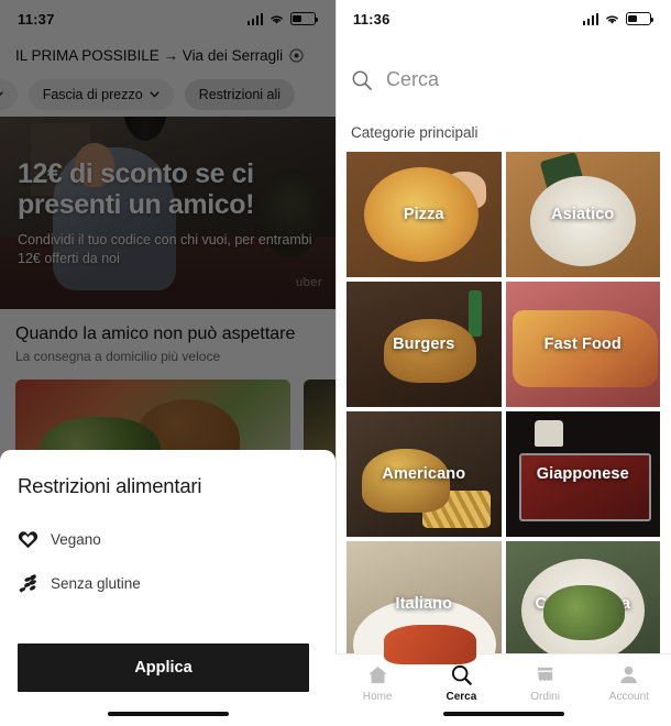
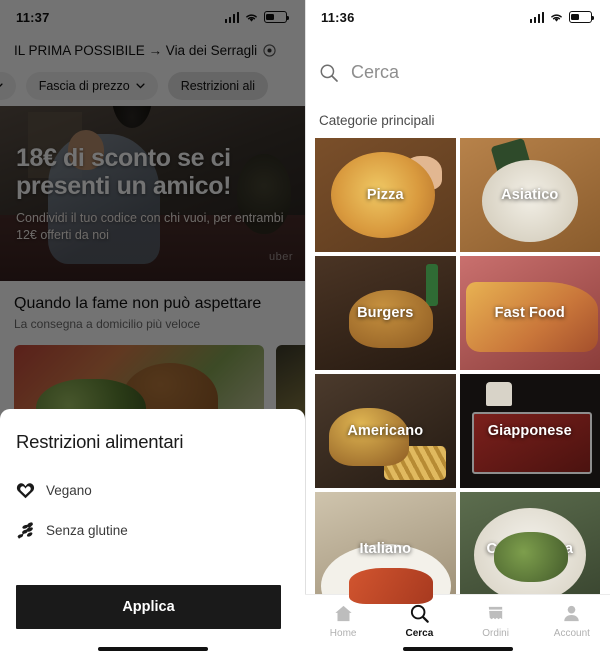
  11:37
  IL PRIMA POSSIBILE → Via dei Serragli
  Fascia di prezzo
  Restrizioni ali
- 12€ di sconto se ci presenti un amico!
+ 18€ di sconto se ci presenti un amico!
  Condividi il tuo codice con chi vuoi, per entrambi 12€ offerti da noi
  uber
- Quando la amico non può aspettare
+ Quando la fame non può aspettare
  La consegna a domicilio più veloce
  Restrizioni alimentari
  Vegano
  Senza glutine
  Applica
  11:36
  Cerca
  Categorie principali
  Pizza
  Asiatico
  Burgers
  Fast Food
  Americano
  Giapponese
  Italiano
  Home
  Cerca
  Ordini
  Account
